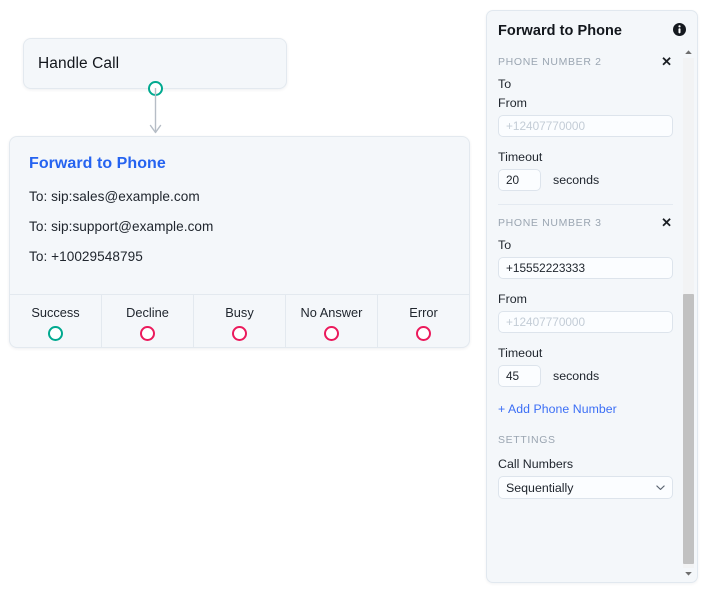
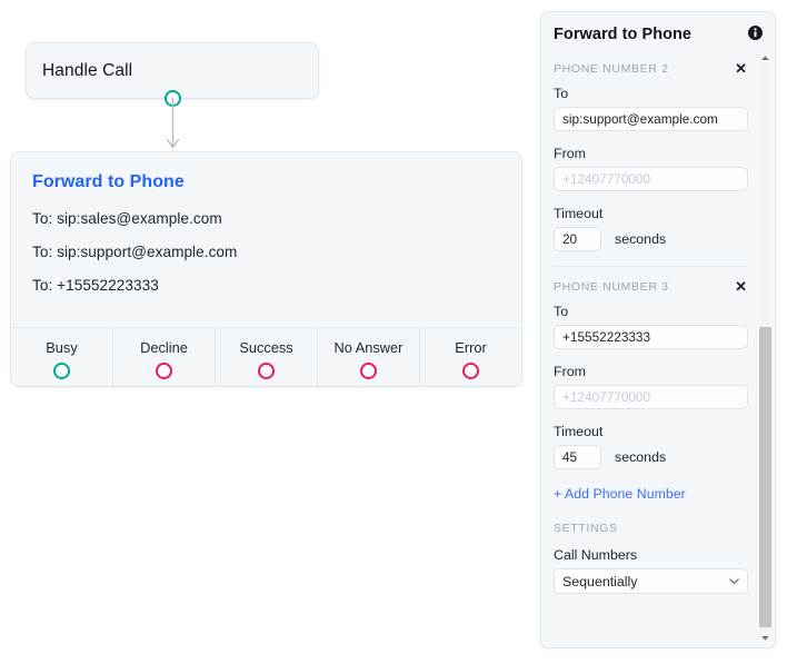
  Handle Call
  Forward to Phone
  To: sip:sales@example.com
  To: sip:support@example.com
- To: +10029548795
+ To: +15552223333
- Success
+ Busy
  Decline
- Busy
+ Success
  No Answer
  Error
  Forward to Phone
  PHONE NUMBER 2
  ✕
  To
+ sip:support@example.com
  From
  +12407770000
  Timeout
  20
  seconds
  PHONE NUMBER 3
  ✕
  To
  +15552223333
  From
  +12407770000
  Timeout
  45
  seconds
  + Add Phone Number
  SETTINGS
  Call Numbers
  Sequentially
